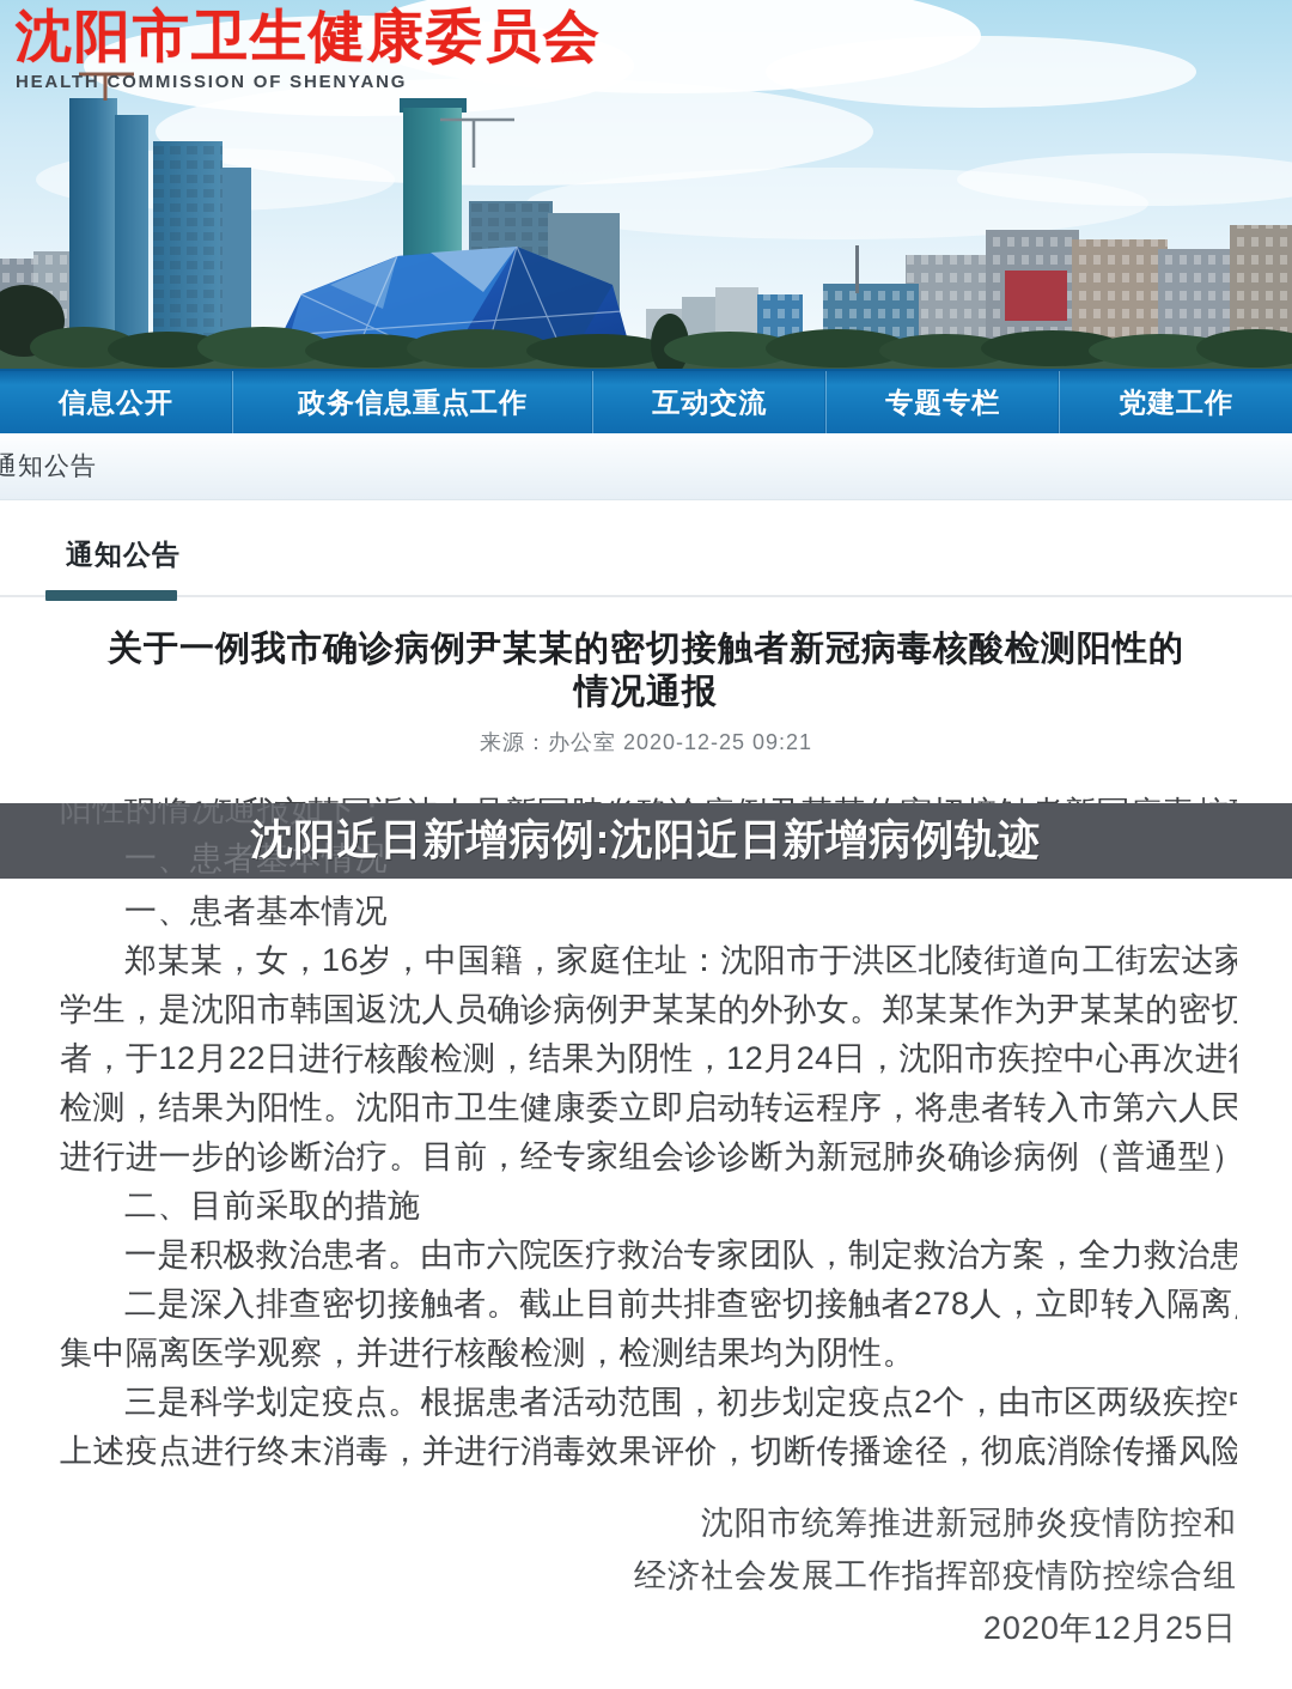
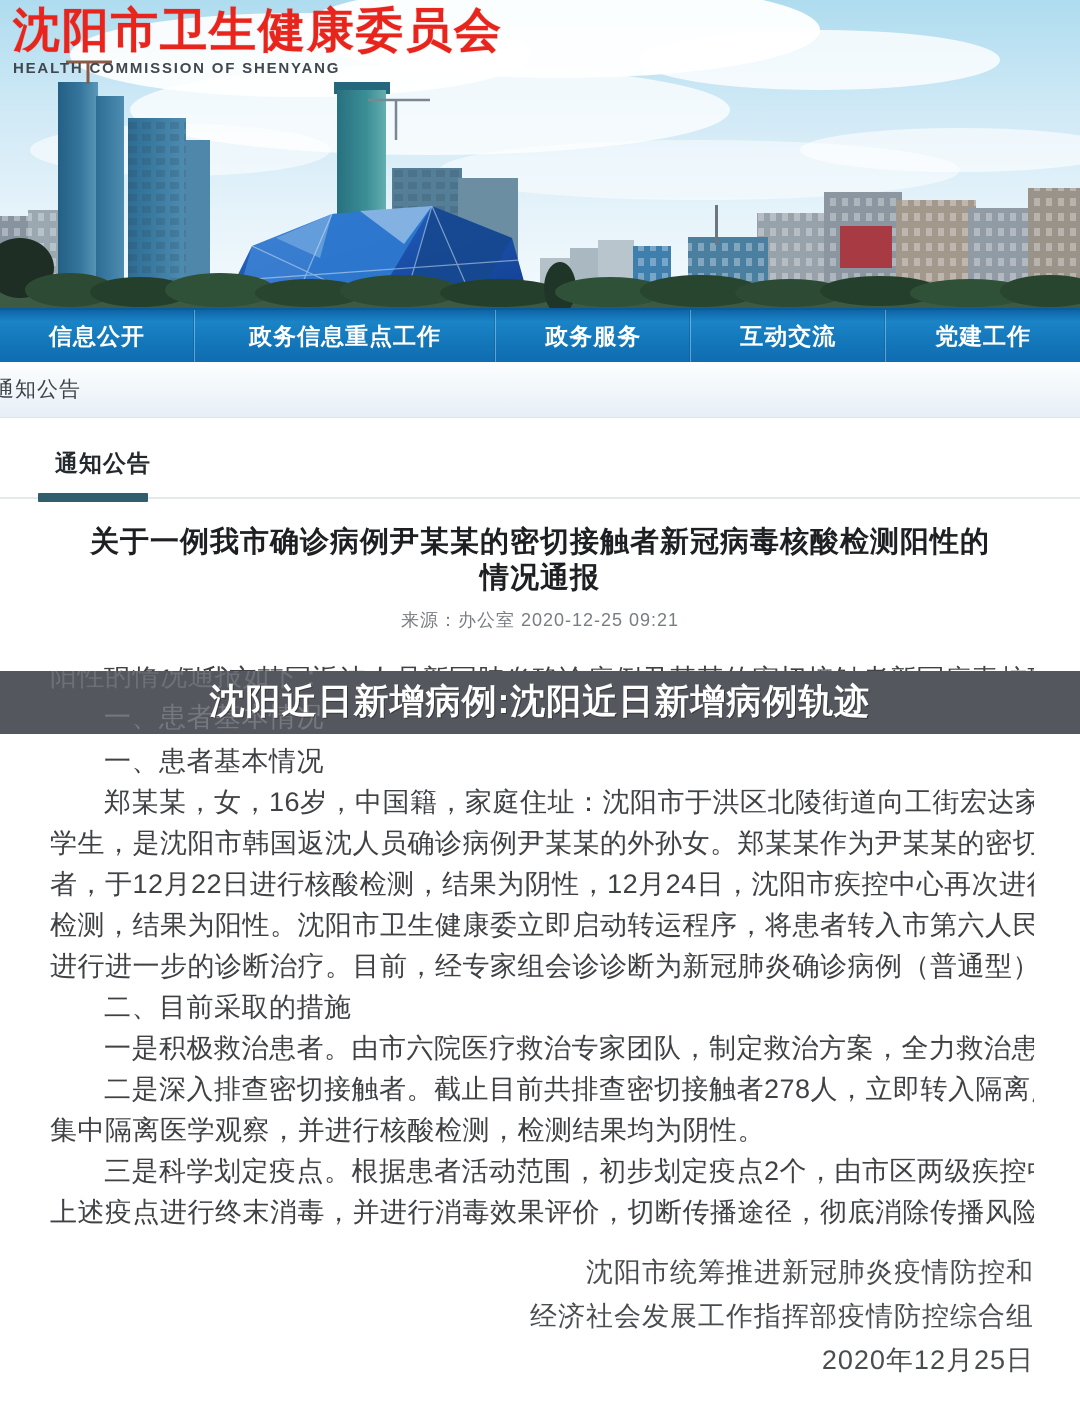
  沈阳市卫生健康委员会
  HEALTH COMMISSION OF SHENYANG
  信息公开
  政务信息重点工作
+ 政务服务
  互动交流
- 专题专栏
  党建工作
  通知公告
  通知公告
  关于一例我市确诊病例尹某某的密切接触者新冠病毒核酸检测阳性的情况通报
  来源：办公室 2020-12-25 09:21
  一、患者基本情况
  郑某某，女，16岁，中国籍，家庭住址：沈阳市于洪区北陵街道向工街宏达家
  学生，是沈阳市韩国返沈人员确诊病例尹某某的外孙女。郑某某作为尹某某的密切
  者，于12月22日进行核酸检测，结果为阴性，12月24日，沈阳市疾控中心再次进
  检测，结果为阳性。沈阳市卫生健康委立即启动转运程序，将患者转入市第六人民
  进行进一步的诊断治疗。目前，经专家组会诊诊断为新冠肺炎确诊病例（普通型）
  二、目前采取的措施
  一是积极救治患者。由市六院医疗救治专家团队，制定救治方案，全力救治患
  二是深入排查密切接触者。截止目前共排查密切接触者278人，立即转入隔离
  集中隔离医学观察，并进行核酸检测，检测结果均为阴性。
  三是科学划定疫点。根据患者活动范围，初步划定疫点2个，由市区两级疾控
  上述疫点进行终末消毒，并进行消毒效果评价，切断传播途径，彻底消除传播风险
  沈阳市统筹推进新冠肺炎疫情防控和
  经济社会发展工作指挥部疫情防控综合组
  2020年12月25日
  阳性的情况通报如下：
  一、患者基本情况
  沈阳近日新增病例:沈阳近日新增病例轨迹
